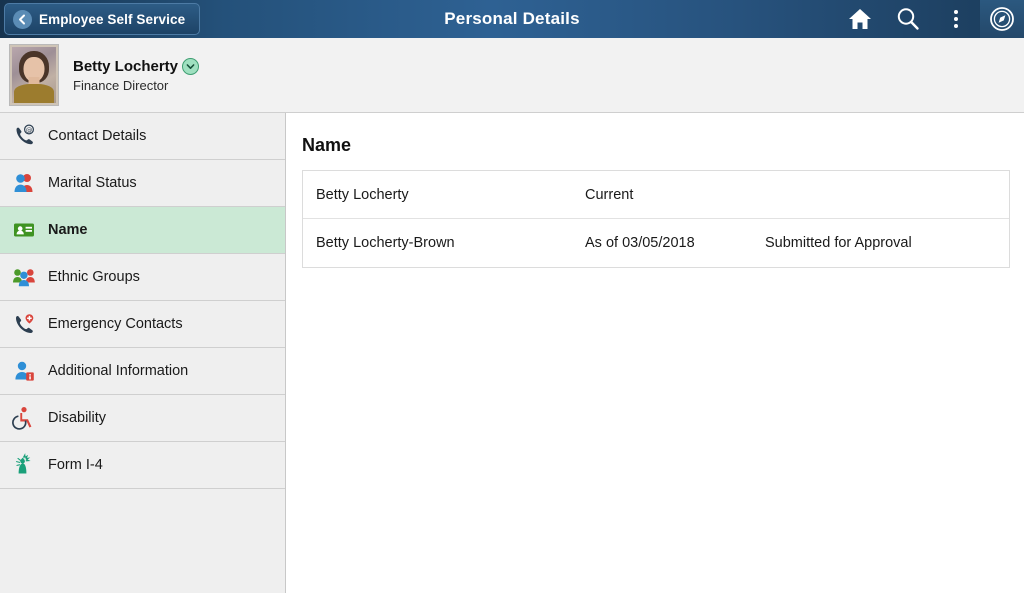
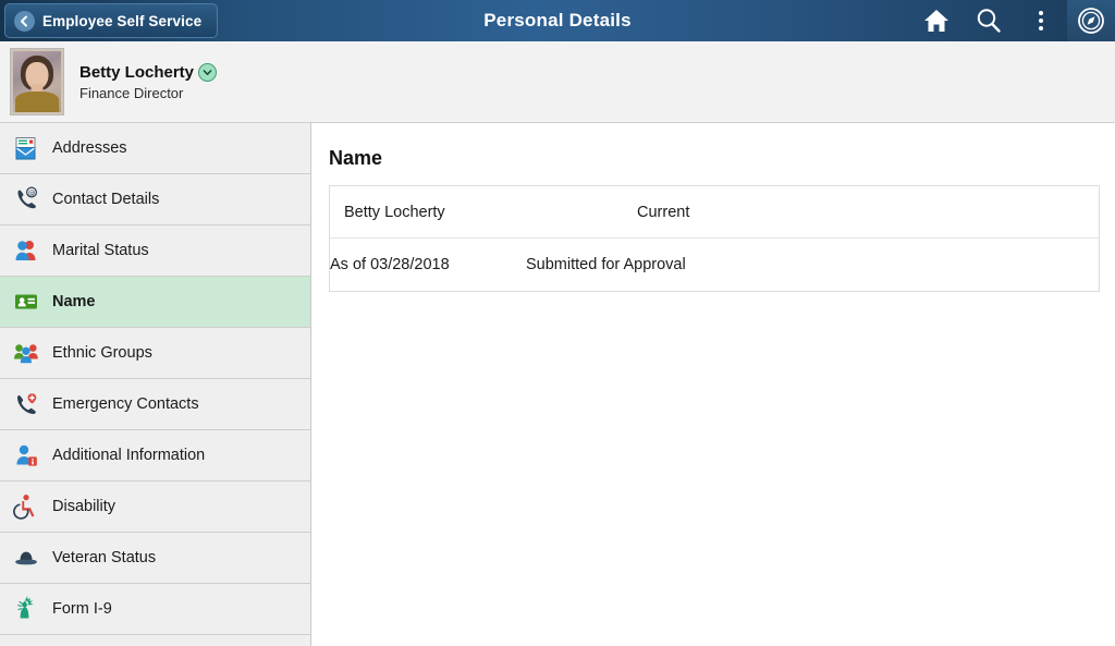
  Employee Self Service
  Personal Details
  Betty Locherty
  Finance Director
+ Addresses
  @
  Contact Details
  Marital Status
  Name
  Ethnic Groups
  Emergency Contacts
  Additional Information
  Disability
+ Veteran Status
- Form I-4
+ Form I-9
  Name
  Betty Locherty
  Current
- Betty Locherty-Brown
- As of 03/05/2018
+ As of 03/28/2018
  Submitted for Approval
